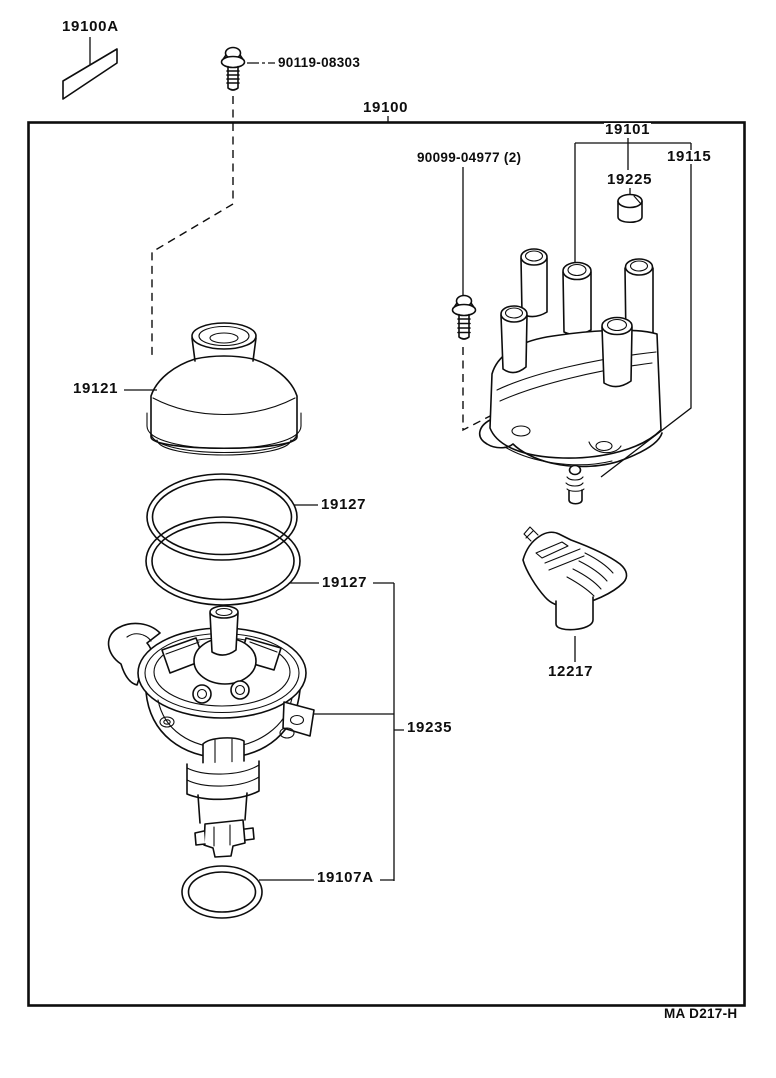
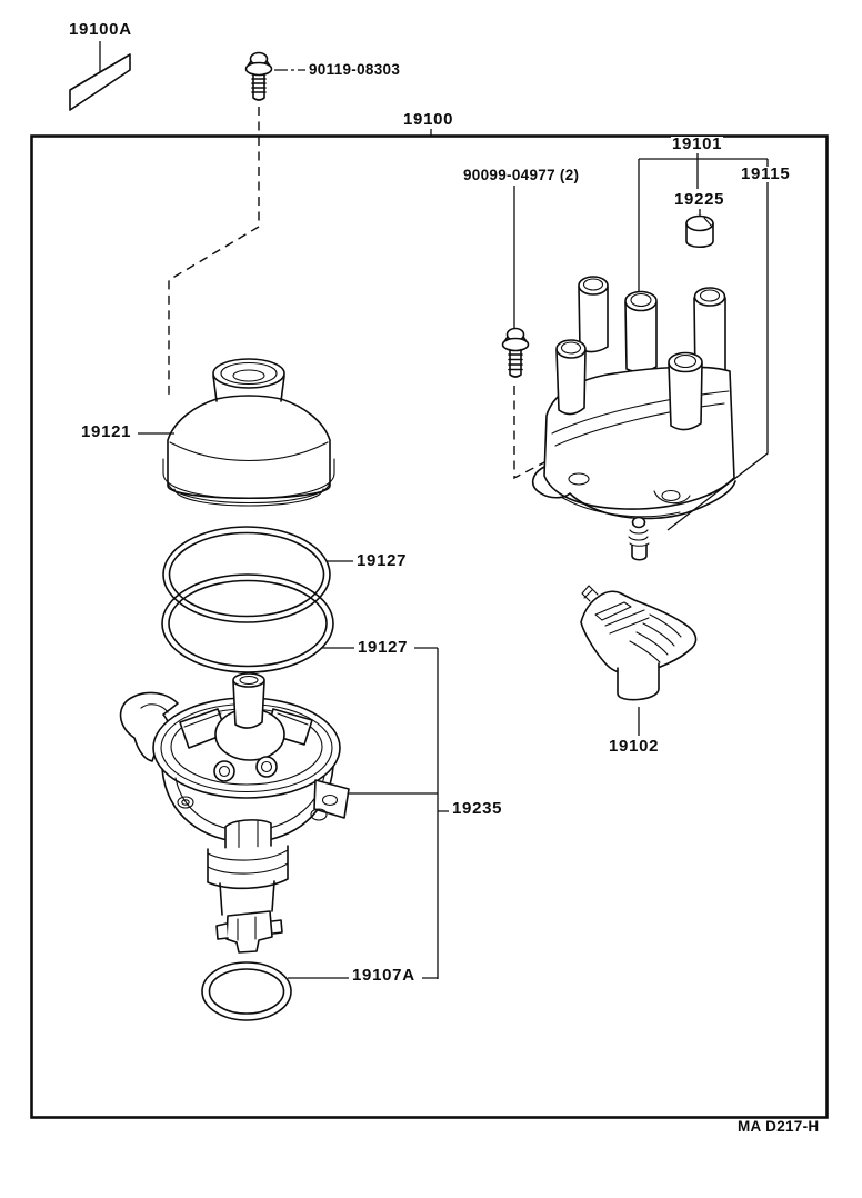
  19100A
  90119-08303
  19100
  90099-04977 (2)
  19101
  19115
  19225
  19121
  19127
  19127
- 12217
+ 19102
  19235
  19107A
  MA D217-H
